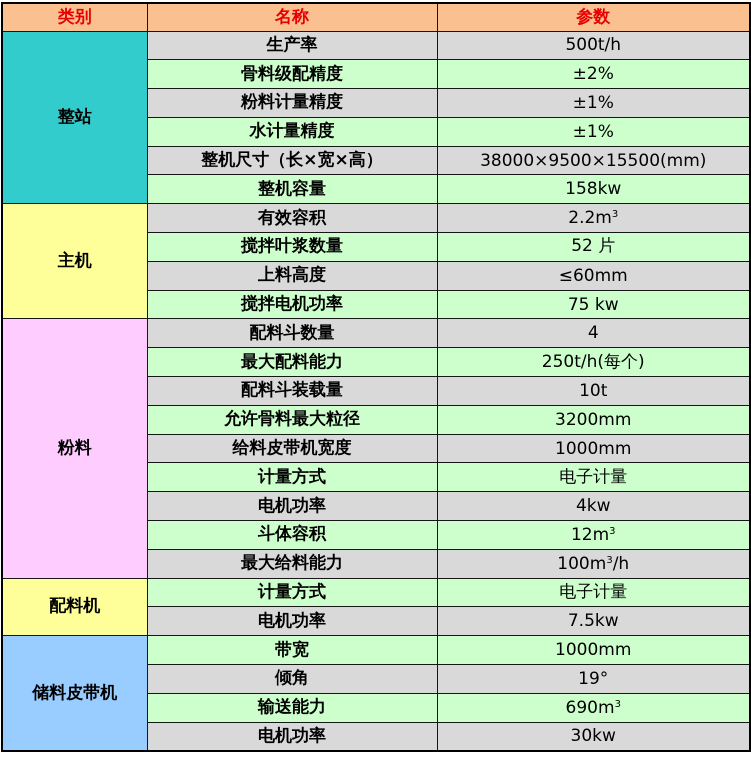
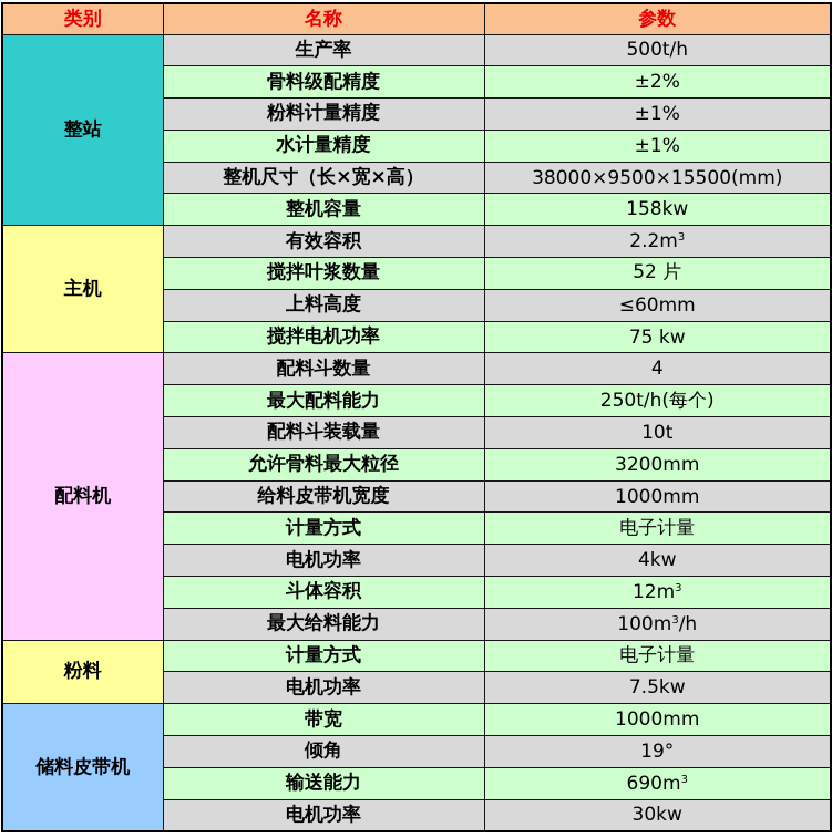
  类别	名称	参数
  整站	生产率	500t/h
  骨料级配精度	±2%
  粉料计量精度	±1%
  水计量精度	±1%
  整机尺寸（长×宽×高）	38000×9500×15500(mm)
  整机容量	158kw
  主机	有效容积	2.2m3
  搅拌叶浆数量	52 片
  上料高度	≤60mm
  搅拌电机功率	75 kw
- 粉料	配料斗数量	4
+ 配料机	配料斗数量	4
  最大配料能力	250t/h(每个)
  配料斗装载量	10t
  允许骨料最大粒径	3200mm
  给料皮带机宽度	1000mm
  计量方式	电子计量
  电机功率	4kw
  斗体容积	12m3
  最大给料能力	100m3/h
- 配料机	计量方式	电子计量
+ 粉料	计量方式	电子计量
  电机功率	7.5kw
  储料皮带机	带宽	1000mm
  倾角	19°
  输送能力	690m3
  电机功率	30kw
